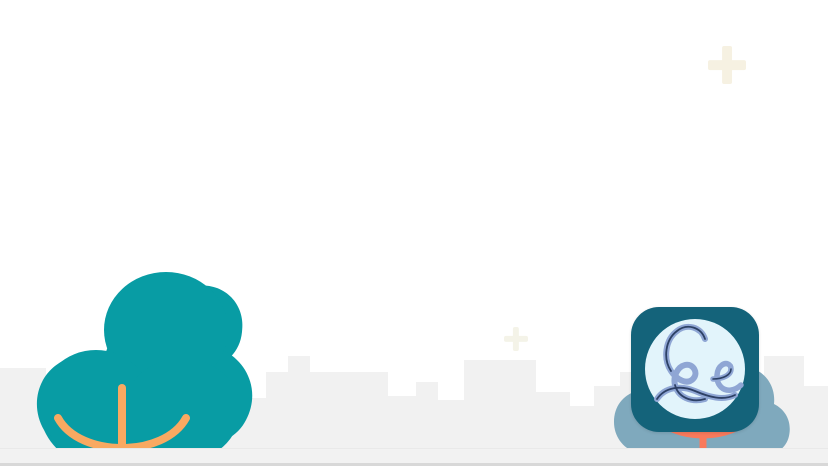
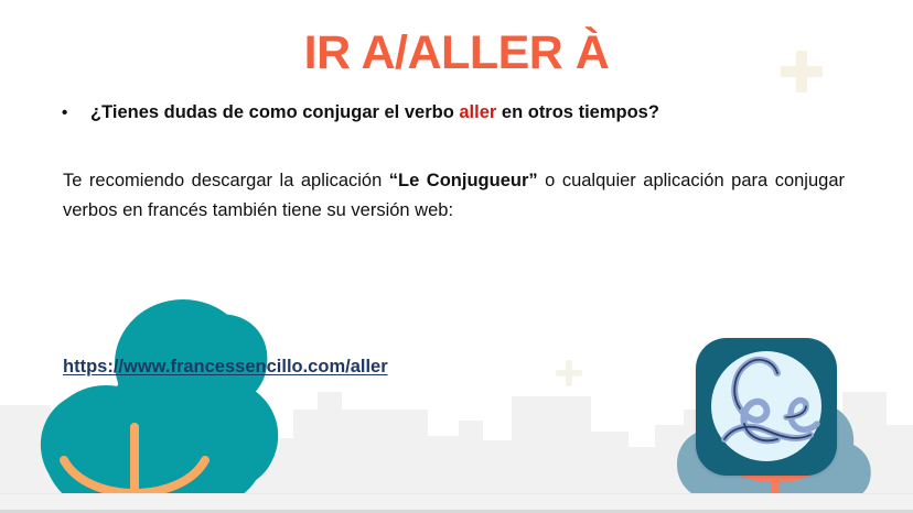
+ IR A/ALLER À
+ •
+ ¿Tienes dudas de como conjugar el verbo aller en otros tiempos?
+ Te recomiendo descargar la aplicación “Le Conjugueur” o cualquier aplicación para conjugar verbos en francés también tiene su versión web:
+ https://www.francessencillo.com/aller
